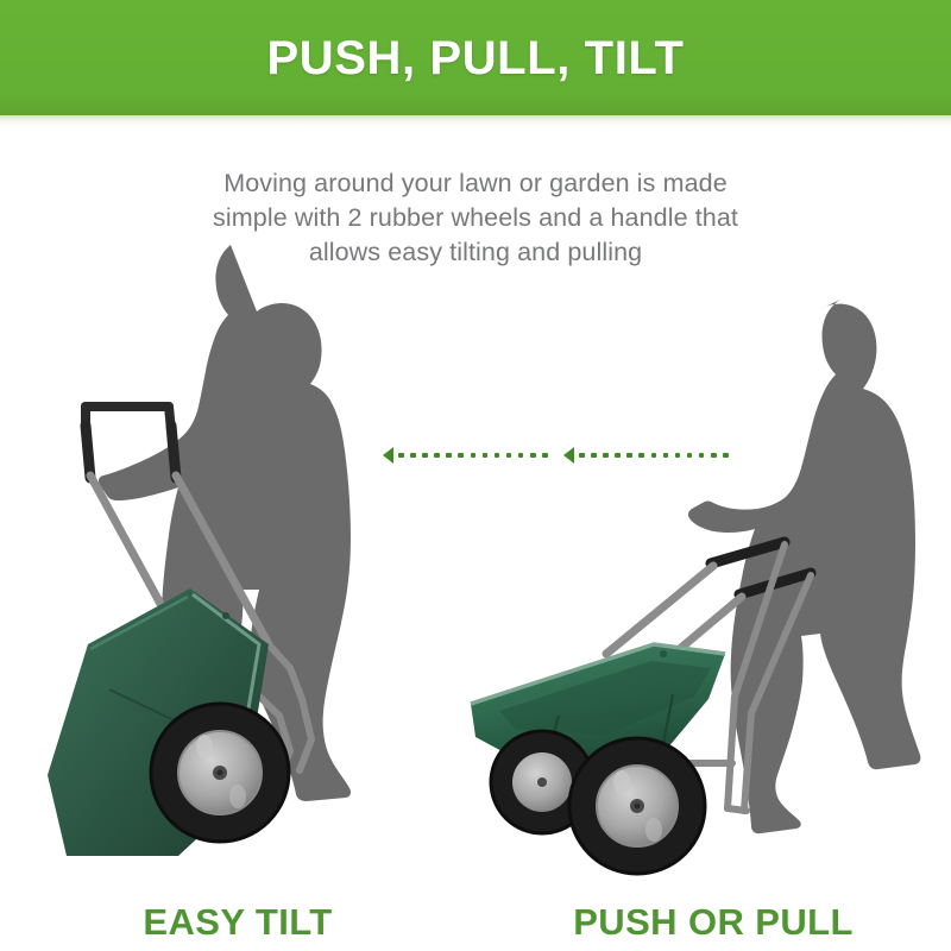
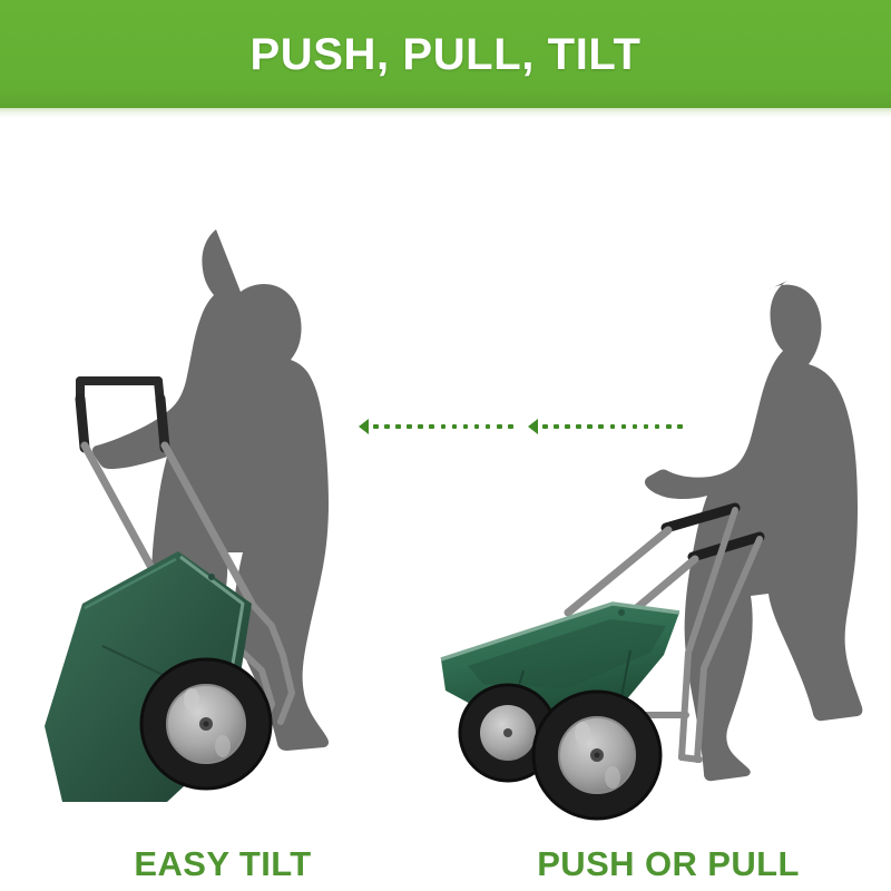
  PUSH, PULL, TILT
- Moving around your lawn or garden is made
- simple with 2 rubber wheels and a handle that
- allows easy tilting and pulling
  EASY TILT
  PUSH OR PULL
